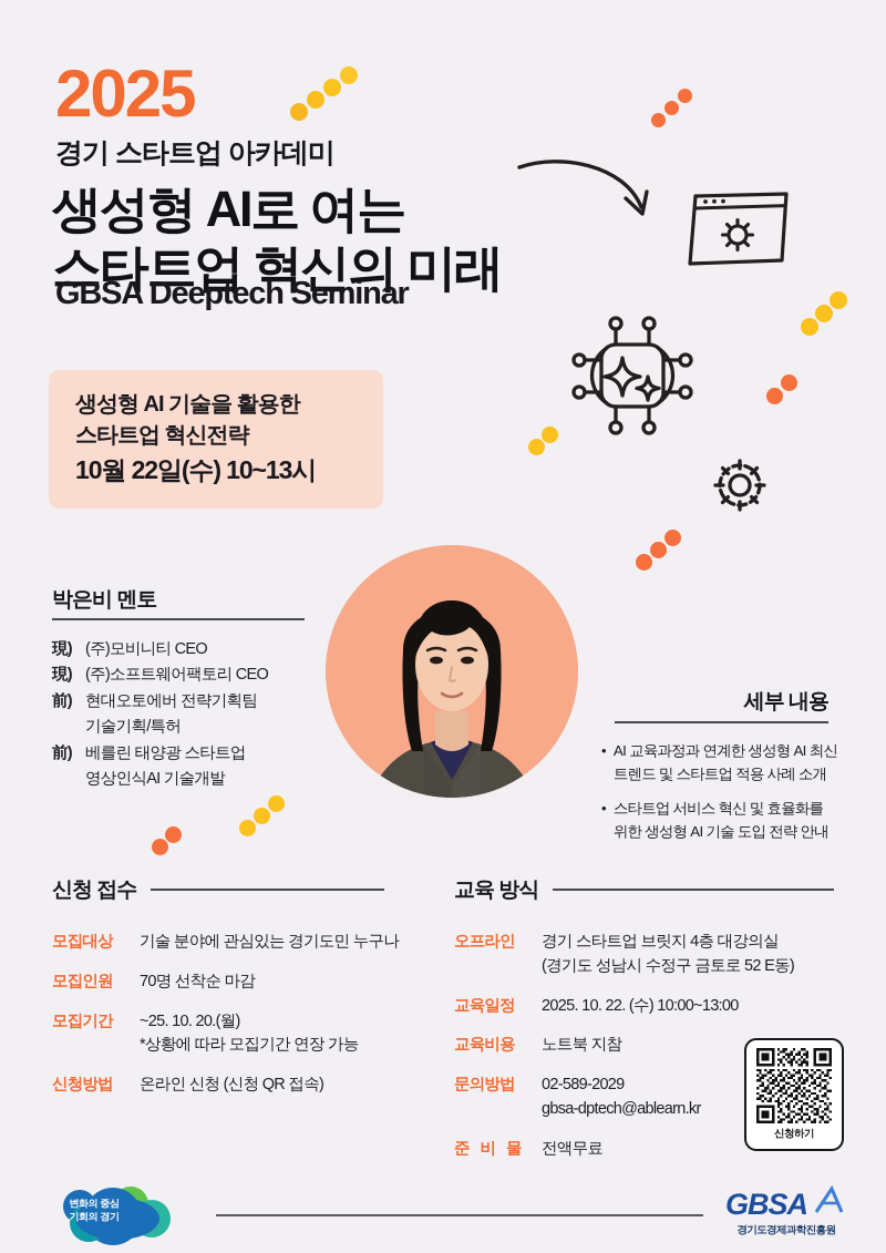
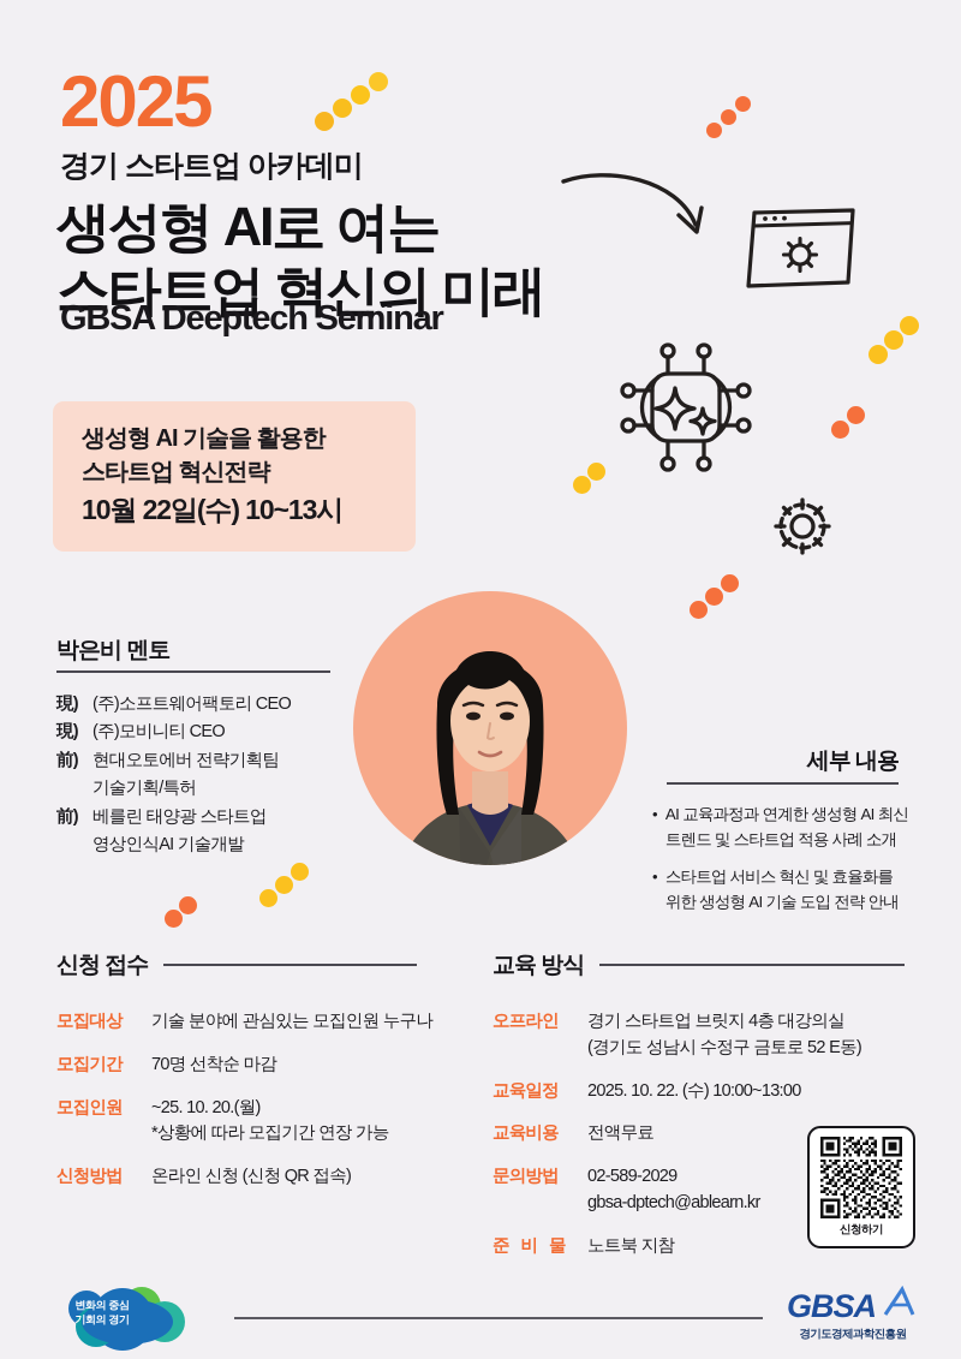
  2025
  경기 스타트업 아카데미
  생성형 AI로 여는
  스타트업 혁신의 미래
  GBSA Deeptech Seminar
  생성형 AI 기술을 활용한
  스타트업 혁신전략
  10월 22일(수) 10~13시
  박은비 멘토
  現)
- (주)모비니티 CEO
+ (주)소프트웨어팩토리 CEO
  現)
- (주)소프트웨어팩토리 CEO
+ (주)모비니티 CEO
  前)
  현대오토에버 전략기획팀
  기술기획/특허
  前)
  베를린 태양광 스타트업
  영상인식AI 기술개발
  세부 내용
  •
  AI 교육과정과 연계한 생성형 AI 최신 트렌드 및 스타트업 적용 사례 소개
  •
  스타트업 서비스 혁신 및 효율화를 위한 생성형 AI 기술 도입 전략 안내
  신청 접수
  모집대상
- 기술 분야에 관심있는 경기도민 누구나
+ 기술 분야에 관심있는 모집인원 누구나
- 모집인원
+ 모집기간
  70명 선착순 마감
- 모집기간
+ 모집인원
  ~25. 10. 20.(월)
  *상황에 따라 모집기간 연장 가능
  신청방법
  온라인 신청 (신청 QR 접속)
  교육 방식
  오프라인
  경기 스타트업 브릿지 4층 대강의실
  (경기도 성남시 수정구 금토로 52 E동)
  교육일정
  2025. 10. 22. (수) 10:00~13:00
  교육비용
- 노트북 지참
+ 전액무료
  문의방법
  02-589-2029
  gbsa-dptech@ablearn.kr
  준 비 물
- 전액무료
+ 노트북 지참
  신청하기
  변화의 중심
  기회의 경기
  GBSA
  경기도경제과학진흥원
